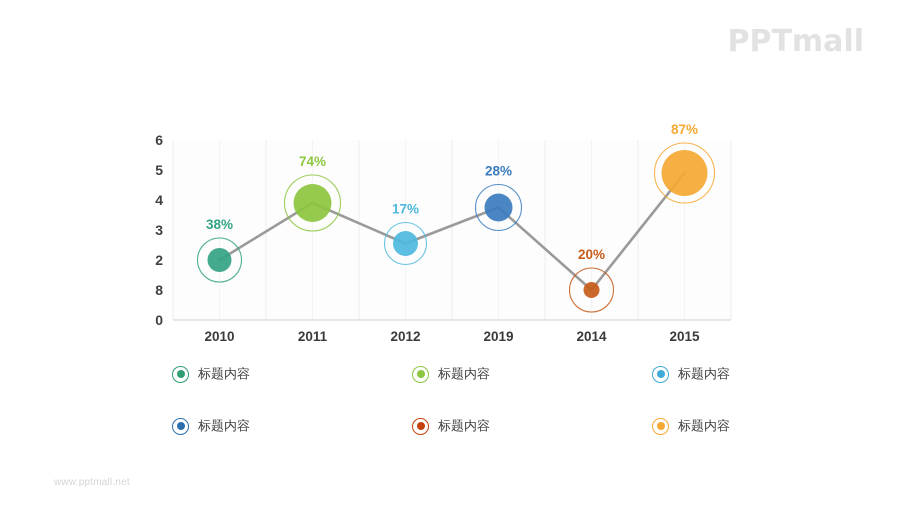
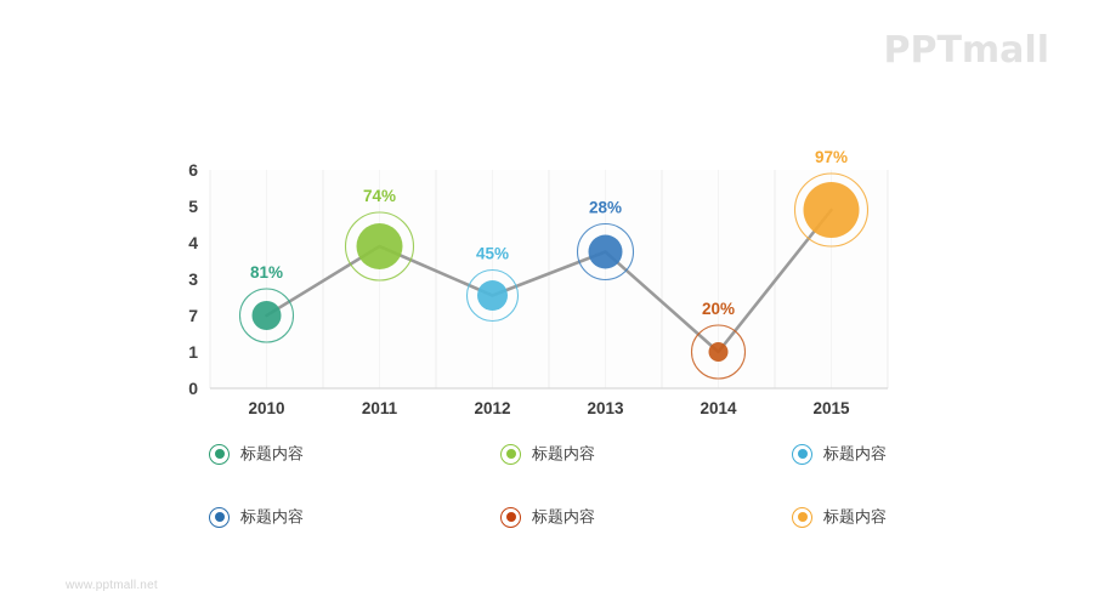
  PPTmall
  0
- 8
+ 1
- 2
+ 7
  3
  4
  5
  6
- 38%
+ 81%
  74%
- 17%
+ 45%
  28%
  20%
- 87%
+ 97%
  2010
  2011
  2012
- 2019
+ 2013
  2014
  2015
  标题内容
  标题内容
  标题内容
  标题内容
  标题内容
  标题内容
  www.pptmall.net
